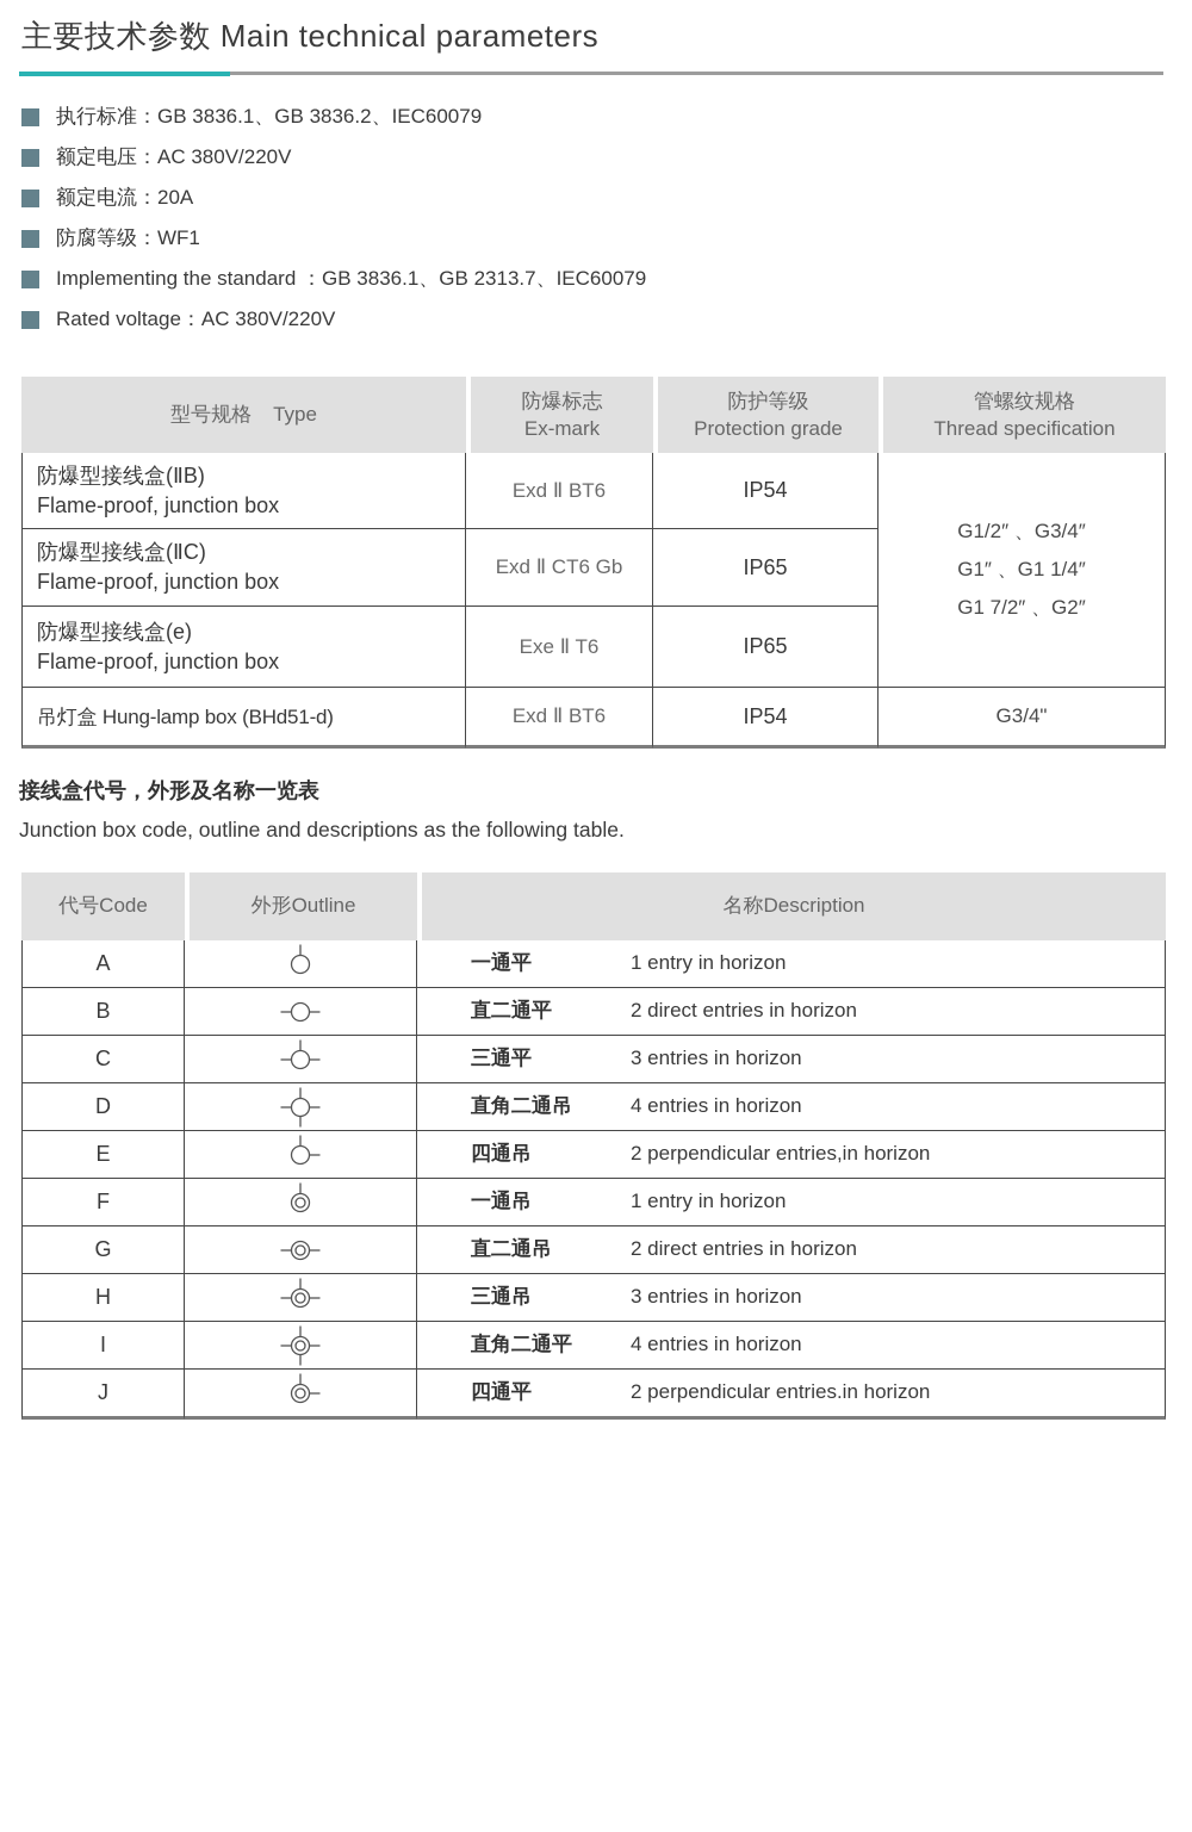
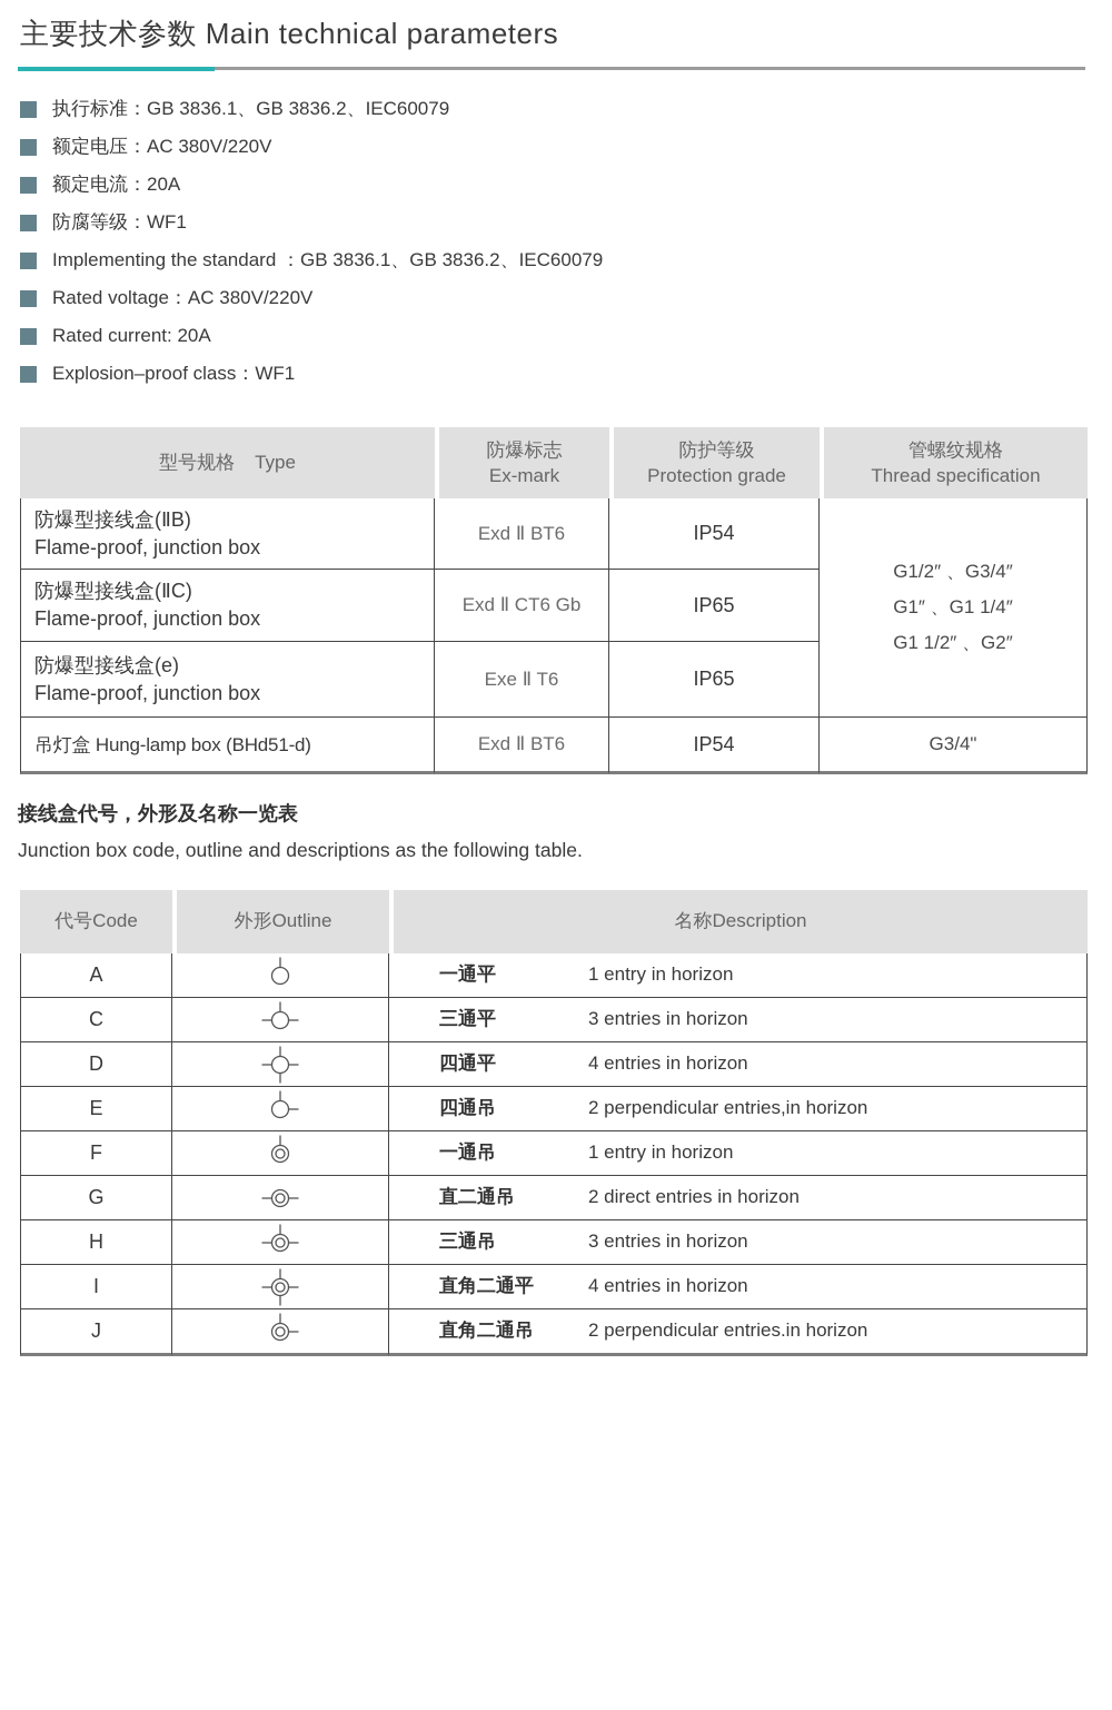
  主要技术参数 Main technical parameters
  执行标准：GB 3836.1、GB 3836.2、IEC60079
  额定电压：AC 380V/220V
  额定电流：20A
  防腐等级：WF1
- Implementing the standard ：GB 3836.1、GB 2313.7、IEC60079
+ Implementing the standard ：GB 3836.1、GB 3836.2、IEC60079
  Rated voltage：AC 380V/220V
+ Rated current: 20A
+ Explosion–proof class：WF1
  型号规格 Type	防爆标志Ex-mark	防护等级Protection grade	管螺纹规格Thread specification
- 防爆型接线盒(ⅡB)Flame-proof, junction box	Exd Ⅱ BT6	IP54	G1/2″ 、G3/4″ G1″ 、G1 1/4″ G1 7/2″ 、G2″
+ 防爆型接线盒(ⅡB)Flame-proof, junction box	Exd Ⅱ BT6	IP54	G1/2″ 、G3/4″ G1″ 、G1 1/4″ G1 1/2″ 、G2″
  防爆型接线盒(ⅡC)Flame-proof, junction box	Exd Ⅱ CT6 Gb	IP65
  防爆型接线盒(e)Flame-proof, junction box	Exe Ⅱ T6	IP65
  吊灯盒 Hung-lamp box (BHd51-d)	Exd Ⅱ BT6	IP54	G3/4"
  接线盒代号，外形及名称一览表
  Junction box code, outline and descriptions as the following table.
  代号Code	外形Outline	名称Description
  A		一通平 1 entry in horizon
- B		直二通平 2 direct entries in horizon
  C		三通平 3 entries in horizon
- D		直角二通吊 4 entries in horizon
+ D		四通平 4 entries in horizon
  E		四通吊 2 perpendicular entries,in horizon
  F		一通吊 1 entry in horizon
  G		直二通吊 2 direct entries in horizon
  H		三通吊 3 entries in horizon
  I		直角二通平 4 entries in horizon
- J		四通平 2 perpendicular entries.in horizon
+ J		直角二通吊 2 perpendicular entries.in horizon
